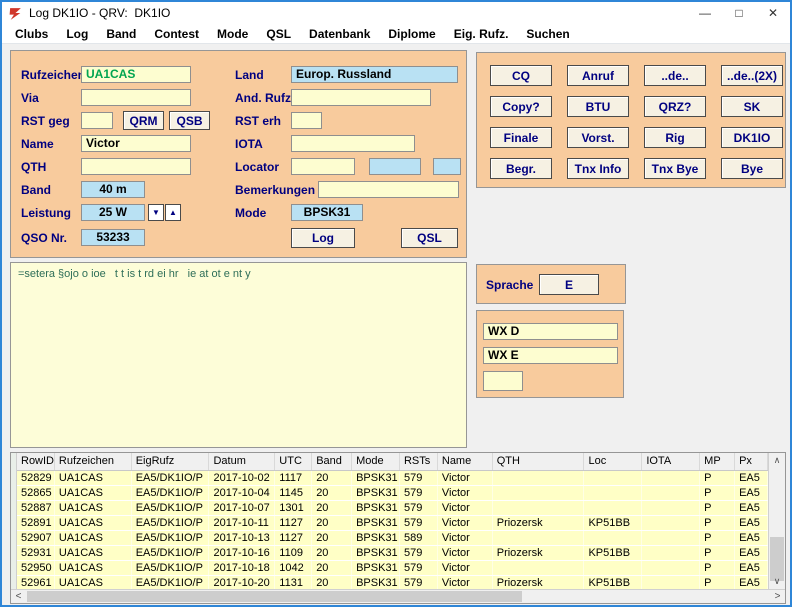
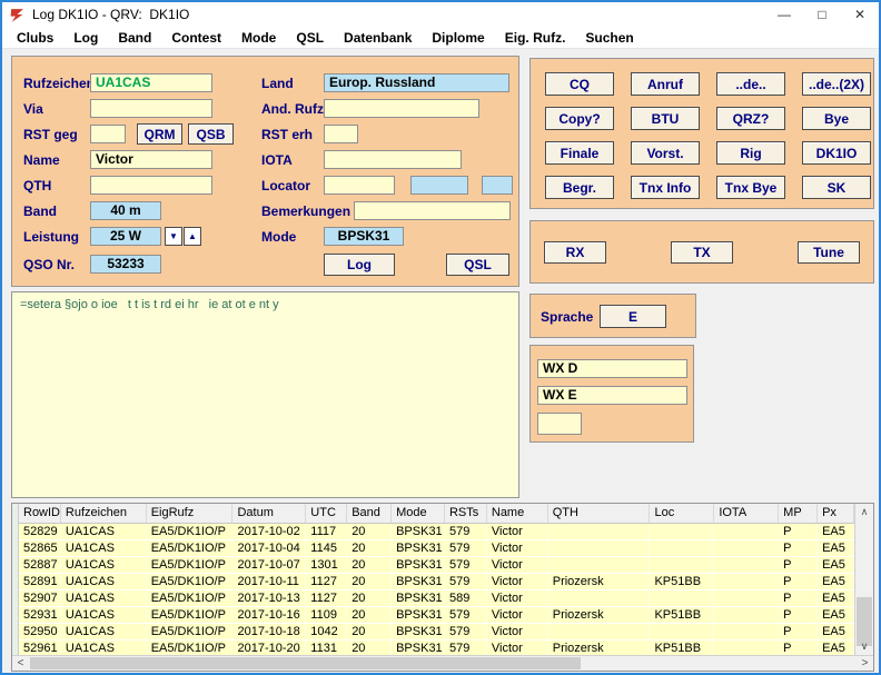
  Log DK1IO - QRV: DK1IO
  —
  □
  ✕
  Clubs
  Log
  Band
  Contest
  Mode
  QSL
  Datenbank
  Diplome
  Eig. Rufz.
  Suchen
  Rufzeiche
  UA1CAS
  Via
  RST geg
  QRM
  QSB
  Name
  Victor
  QTH
  Band
  40 m
  Leistung
  25 W
  ▼
  ▲
  QSO Nr.
  53233
  Land
  Europ. Russland
  And. Rufz
  RST erh
  IOTA
  Locator
  Bemerkungen
  Mode
  BPSK31
  Log
  QSL
  =setera §ojo o ioe t t is t rd ei hr ie at ot e nt y
  CQ
  Anruf
  ..de..
  ..de..(2X)
  Copy?
  BTU
  QRZ?
- SK
+ Bye
  Finale
  Vorst.
  Rig
  DK1IO
  Begr.
  Tnx Info
  Tnx Bye
- Bye
+ SK
+ RX
+ TX
+ Tune
  Sprache
  E
  WX D
  WX E
  RowID
  Rufzeichen
  EigRufz
  Datum
  UTC
  Band
  Mode
  RSTs
  Name
  QTH
  Loc
  IOTA
  MP
  Px
  52829
  UA1CAS
  EA5/DK1IO/P
  2017-10-02
  1117
  20
  BPSK31
  579
  Victor
  P
  EA5
  52865
  UA1CAS
  EA5/DK1IO/P
  2017-10-04
  1145
  20
  BPSK31
  579
  Victor
  P
  EA5
  52887
  UA1CAS
  EA5/DK1IO/P
  2017-10-07
  1301
  20
  BPSK31
  579
  Victor
  P
  EA5
  52891
  UA1CAS
  EA5/DK1IO/P
  2017-10-11
  1127
  20
  BPSK31
  579
  Victor
  Priozersk
  KP51BB
  P
  EA5
  52907
  UA1CAS
  EA5/DK1IO/P
  2017-10-13
  1127
  20
  BPSK31
  589
  Victor
  P
  EA5
  52931
  UA1CAS
  EA5/DK1IO/P
  2017-10-16
  1109
  20
  BPSK31
  579
  Victor
  Priozersk
  KP51BB
  P
  EA5
  52950
  UA1CAS
  EA5/DK1IO/P
  2017-10-18
  1042
  20
  BPSK31
  579
  Victor
  P
  EA5
  52961
  UA1CAS
  EA5/DK1IO/P
  2017-10-20
  1131
  20
  BPSK31
  579
  Victor
  Priozersk
  KP51BB
  P
  EA5
  ∧
  ∨
  <
  >
